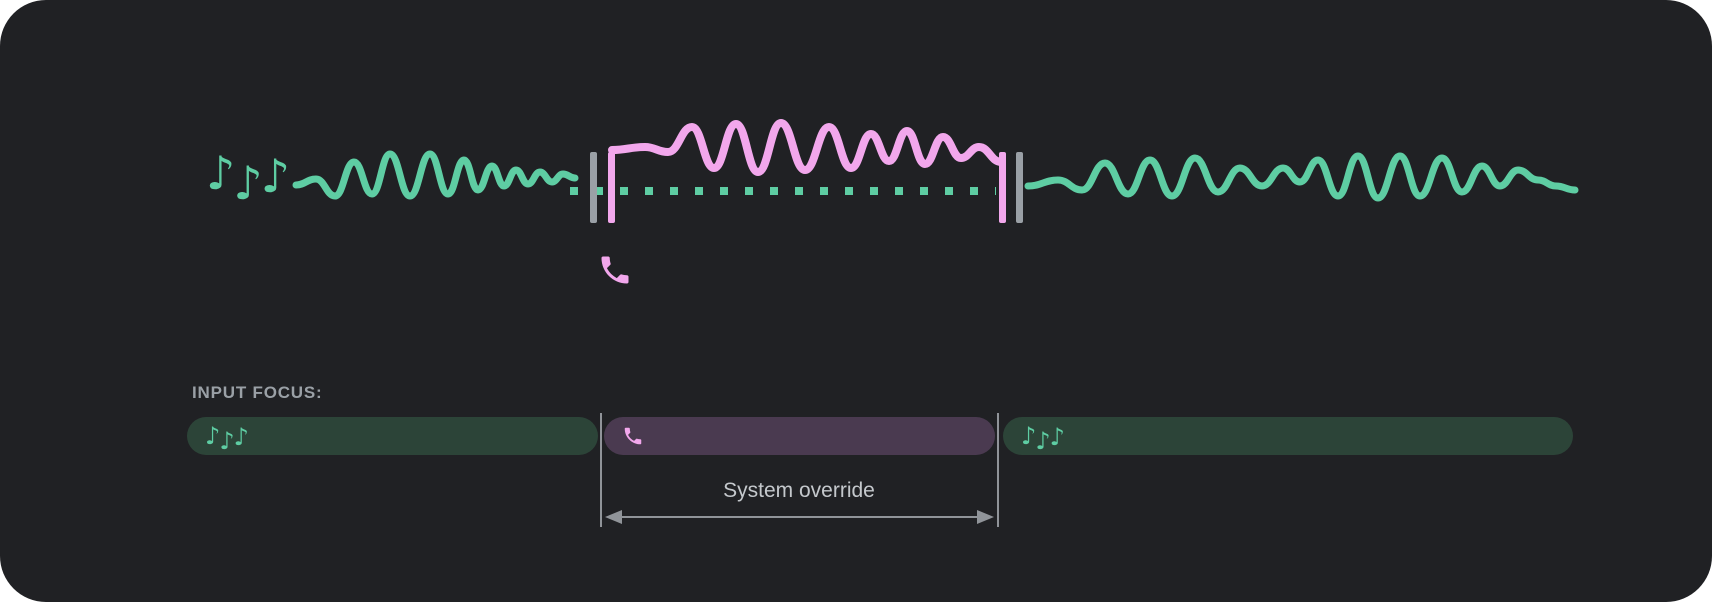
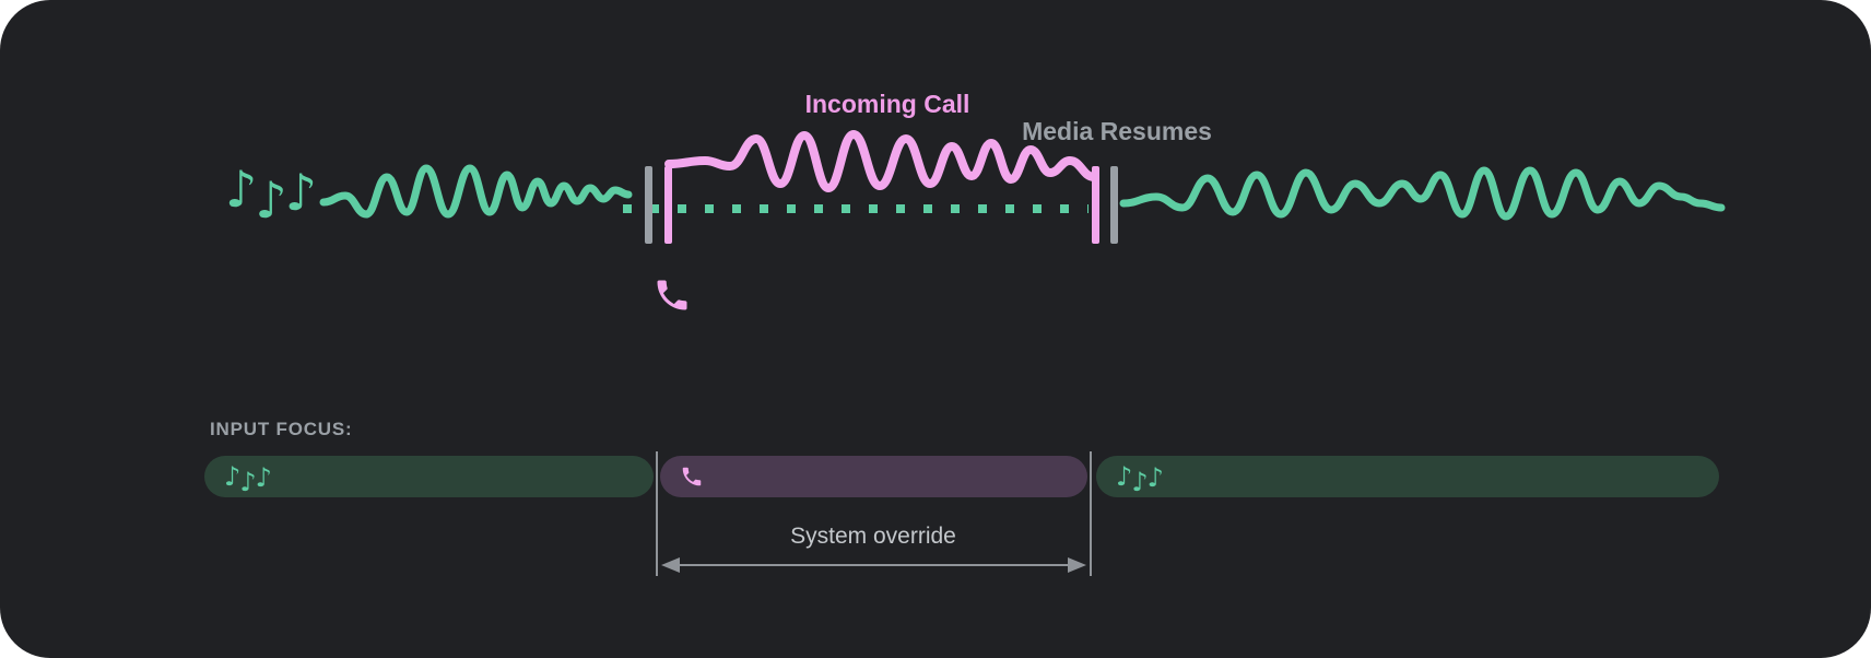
+ Incoming Call
+ Media Resumes
  ♪♪♪
  INPUT FOCUS:
  ♪♪♪
  ♪♪♪
  System override
